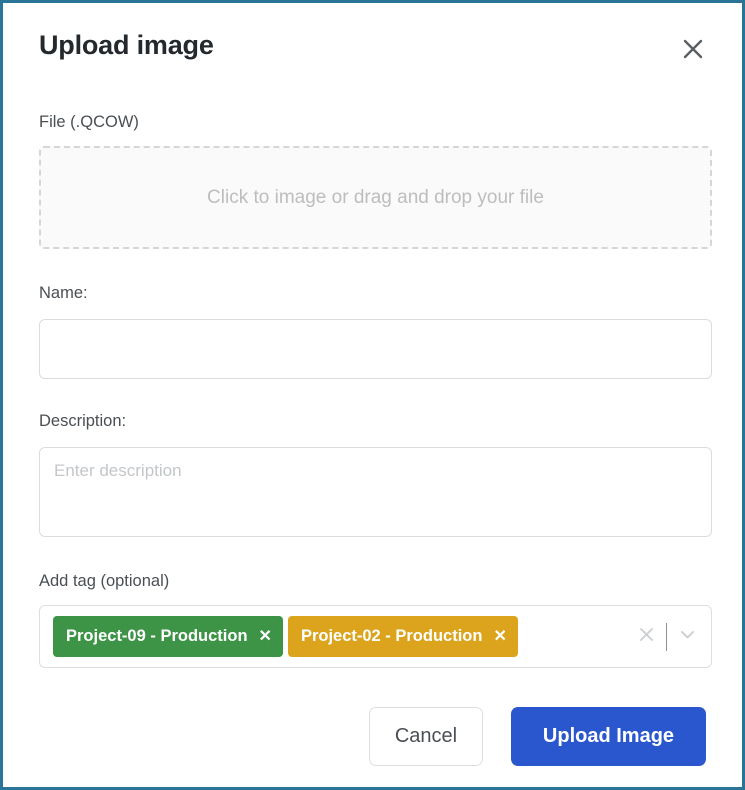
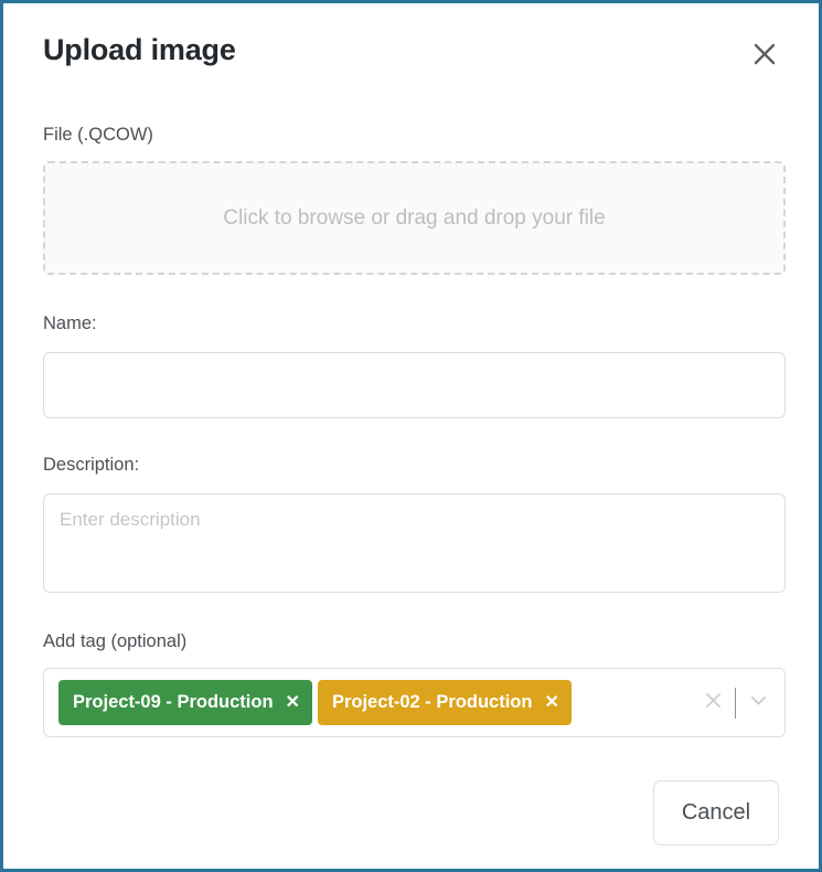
  Upload image
  File (.QCOW)
- Click to image or drag and drop your file
+ Click to browse or drag and drop your file
  Name:
  Description:
  Enter description
  Add tag (optional)
  Project-09 - Production
  ✕
  Project-02 - Production
  ✕
  Cancel
- Upload Image
